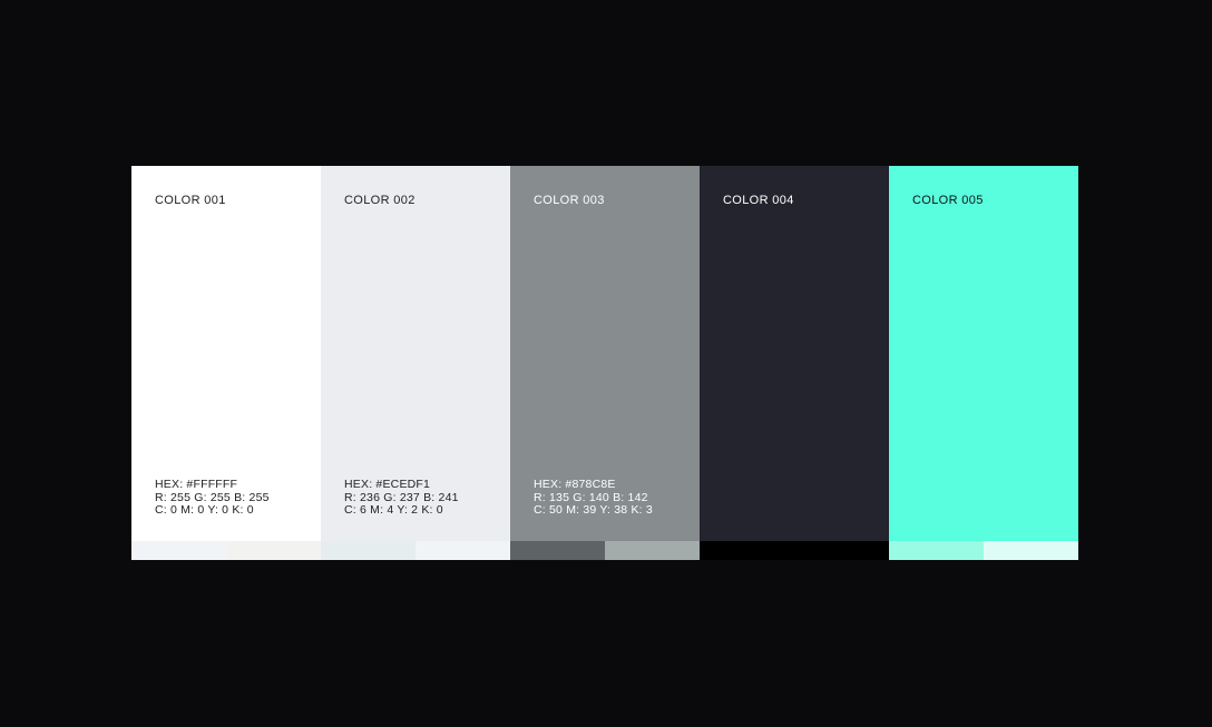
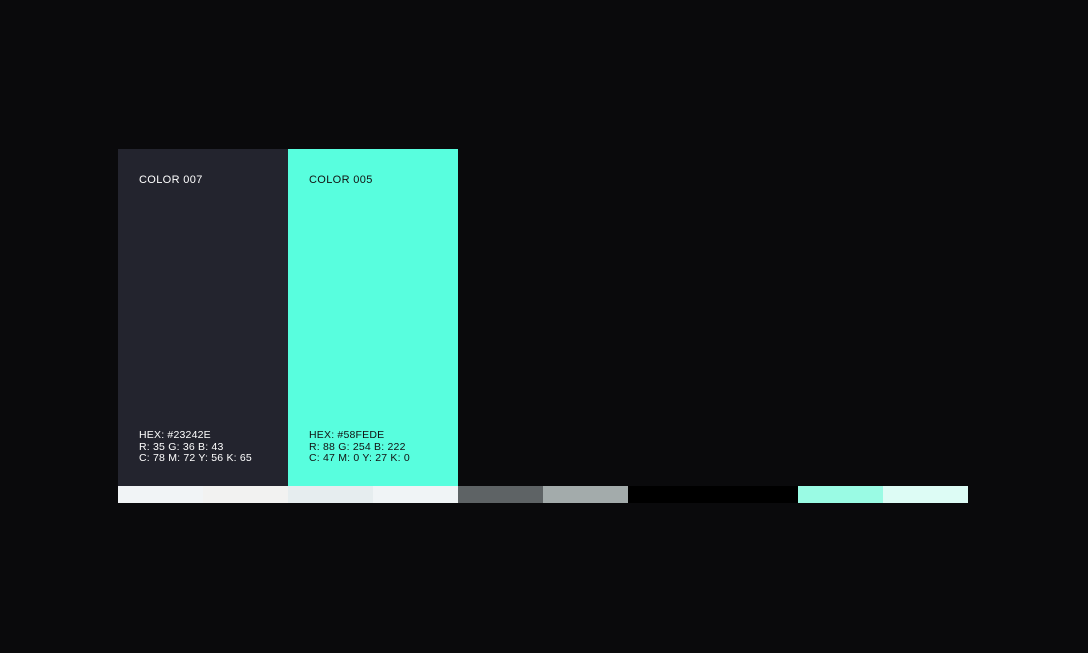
- COLOR 001
- HEX: #FFFFFF
- R: 255 G: 255 B: 255
- C: 0 M: 0 Y: 0 K: 0
- COLOR 002
- HEX: #ECEDF1
- R: 236 G: 237 B: 241
- C: 6 M: 4 Y: 2 K: 0
- COLOR 003
- HEX: #878C8E
- R: 135 G: 140 B: 142
- C: 50 M: 39 Y: 38 K: 3
- COLOR 004
+ COLOR 007
+ HEX: #23242E
+ R: 35 G: 36 B: 43
+ C: 78 M: 72 Y: 56 K: 65
  COLOR 005
+ HEX: #58FEDE
+ R: 88 G: 254 B: 222
+ C: 47 M: 0 Y: 27 K: 0
